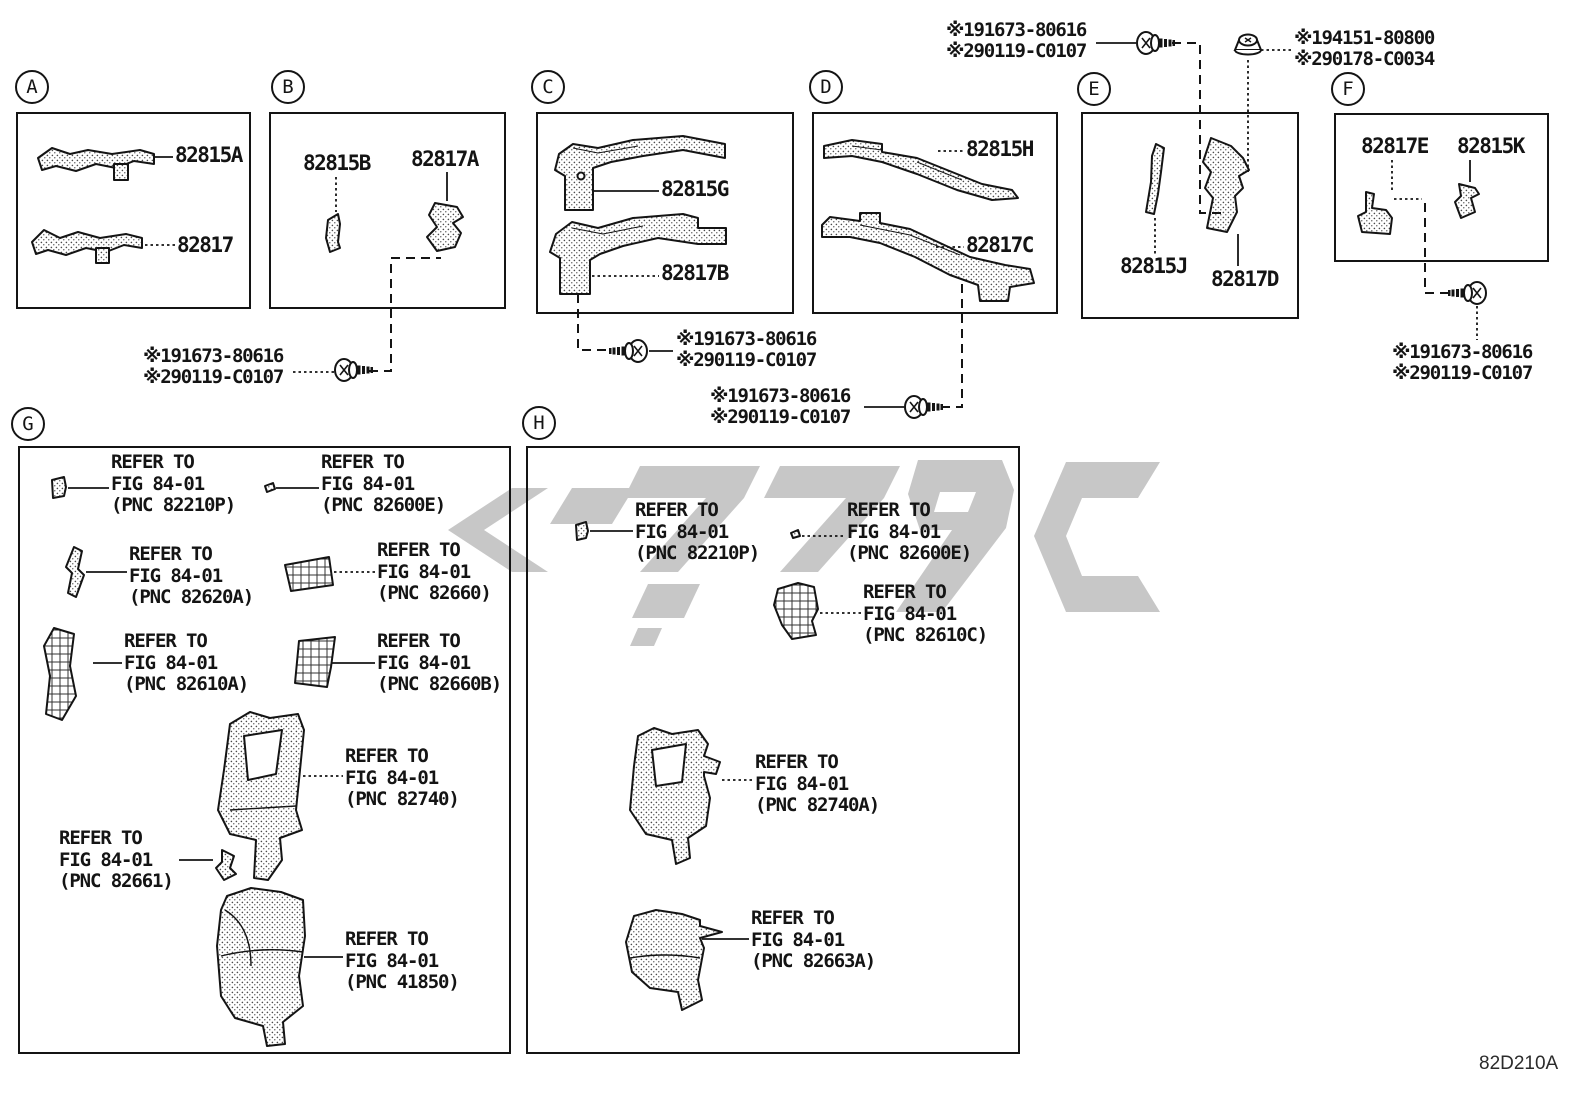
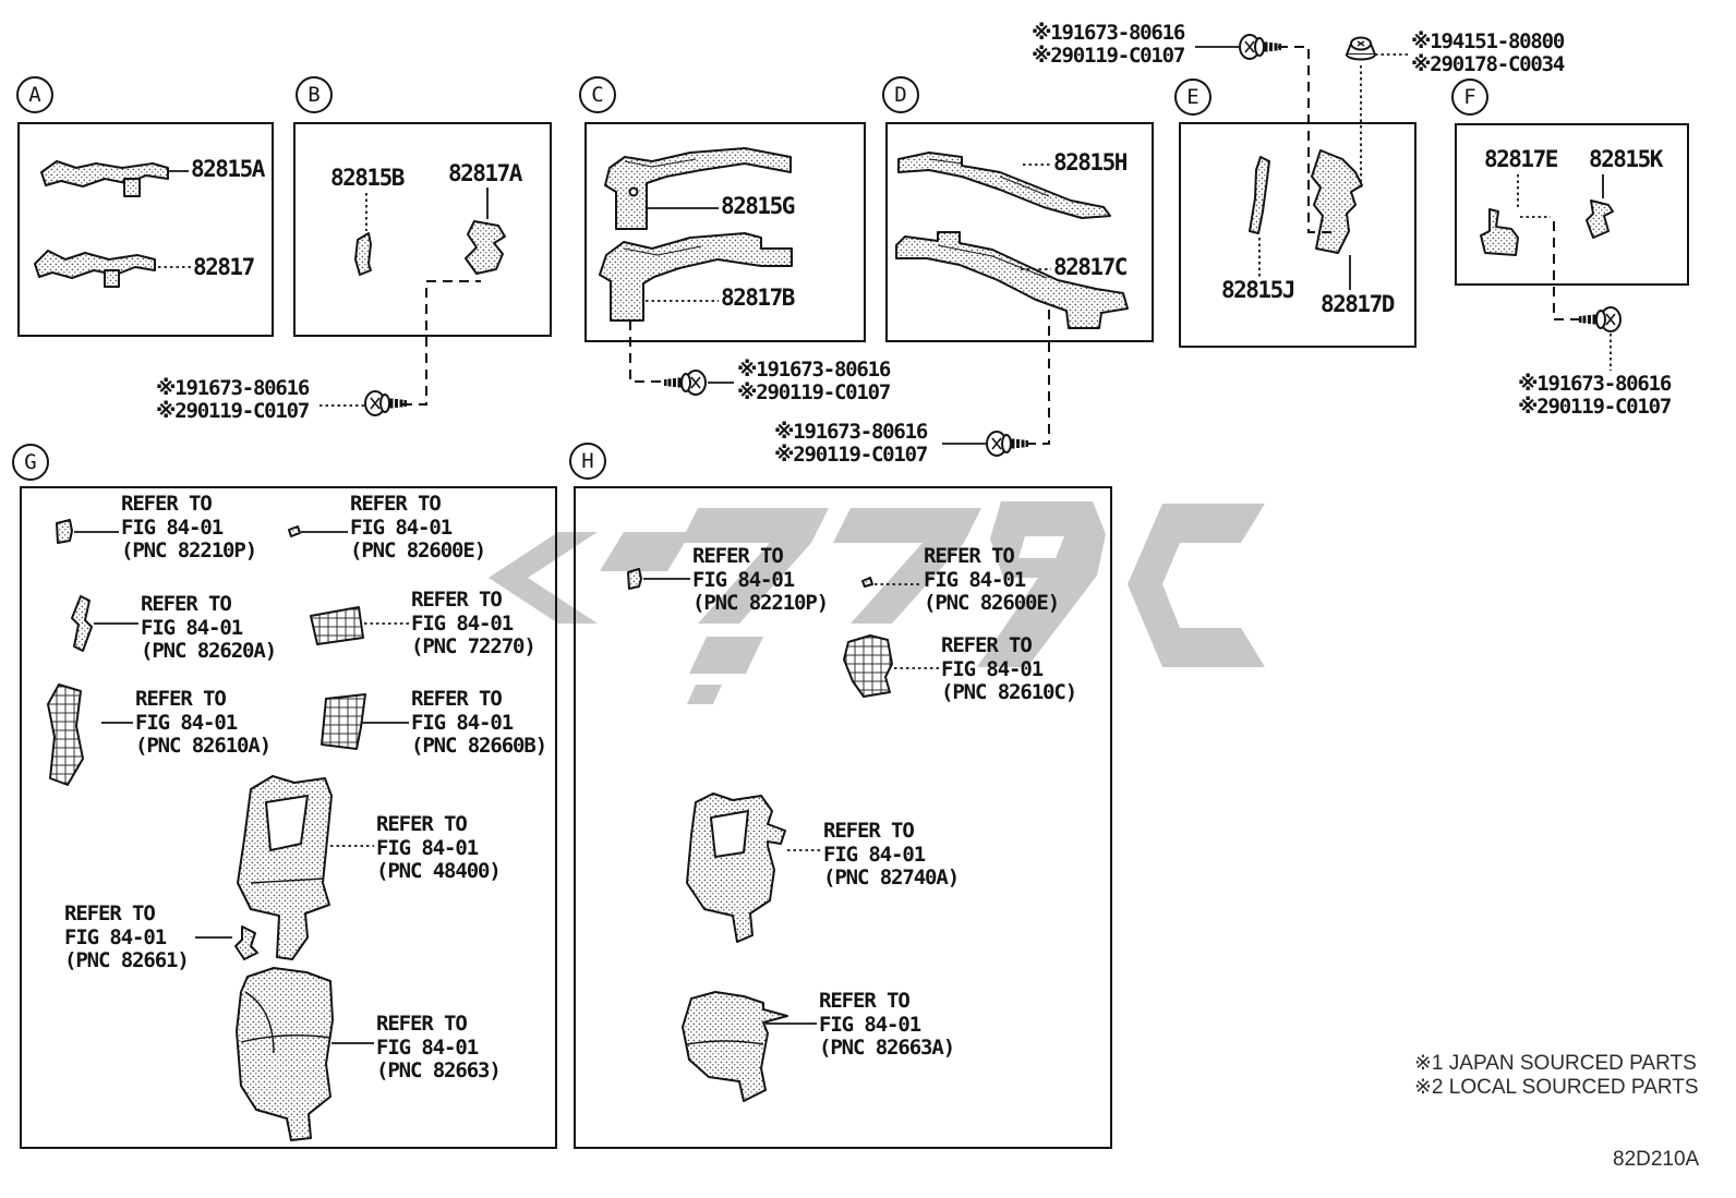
  A
  B
  C
  D
  E
  F
  G
  H
  82815A
  82817
  82815B
  82817A
  82815G
  82817B
  82815H
  82817C
  82815J
  82817D
  82817E
  82815K
  ※191673-80616
  ※290119-C0107
  ※194151-80800
  ※290178-C0034
  ※191673-80616
  ※290119-C0107
  ※191673-80616
  ※290119-C0107
  ※191673-80616
  ※290119-C0107
  ※191673-80616
  ※290119-C0107
  REFER TO
  FIG 84-01
  (PNC 82210P)
  REFER TO
  FIG 84-01
  (PNC 82600E)
  REFER TO
  FIG 84-01
  (PNC 82620A)
  REFER TO
  FIG 84-01
- (PNC 82660)
+ (PNC 72270)
  REFER TO
  FIG 84-01
  (PNC 82610A)
  REFER TO
  FIG 84-01
  (PNC 82660B)
  REFER TO
  FIG 84-01
- (PNC 82740)
+ (PNC 48400)
  REFER TO
  FIG 84-01
  (PNC 82661)
  REFER TO
  FIG 84-01
- (PNC 41850)
+ (PNC 82663)
  REFER TO
  FIG 84-01
  (PNC 82210P)
  REFER TO
  FIG 84-01
  (PNC 82600E)
  REFER TO
  FIG 84-01
  (PNC 82610C)
  REFER TO
  FIG 84-01
  (PNC 82740A)
  REFER TO
  FIG 84-01
  (PNC 82663A)
+ ※1 JAPAN SOURCED PARTS
+ ※2 LOCAL SOURCED PARTS
  82D210A
